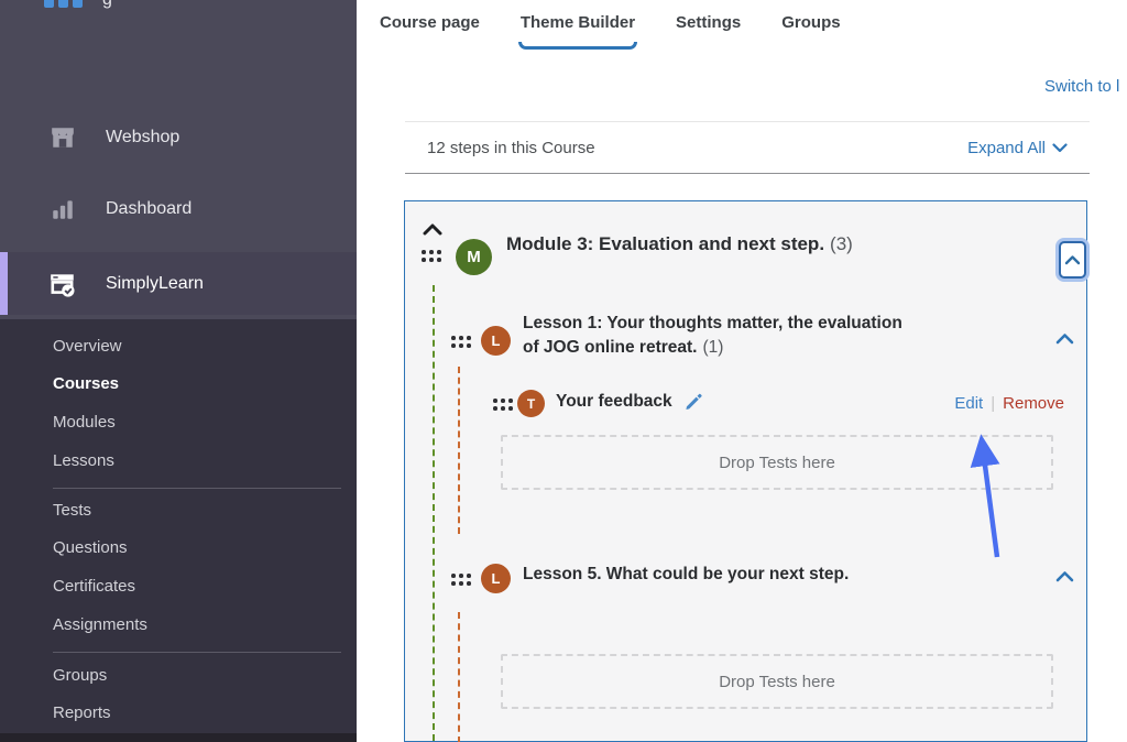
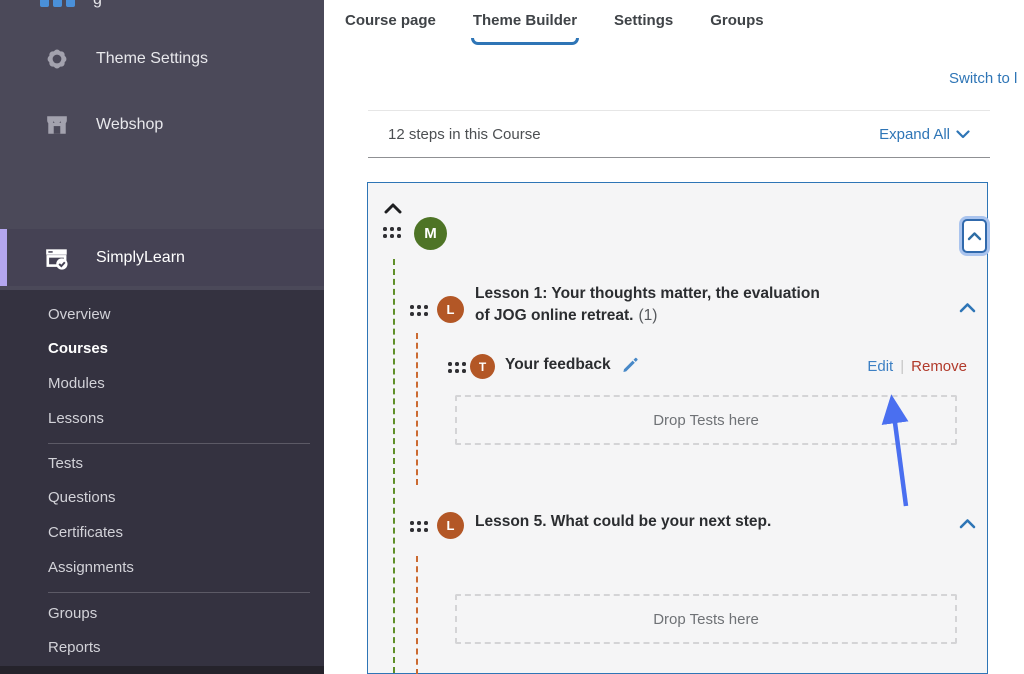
+ Theme Settings
  Webshop
- Dashboard
  SimplyLearn
  Overview
  Courses
  Modules
  Lessons
  Tests
  Questions
  Certificates
  Assignments
  Groups
  Reports
  Course page
  Theme Builder
  Settings
  Groups
  Switch to l
  12 steps in this Course
  Expand All
  M
- Module 3: Evaluation and next step. (3)
  L
  Lesson 1: Your thoughts matter, the evaluation of JOG online retreat. (1)
  T
  Your feedback
  Edit
  |
  Remove
  Drop Tests here
  L
  Lesson 5. What could be your next step.
  Drop Tests here
